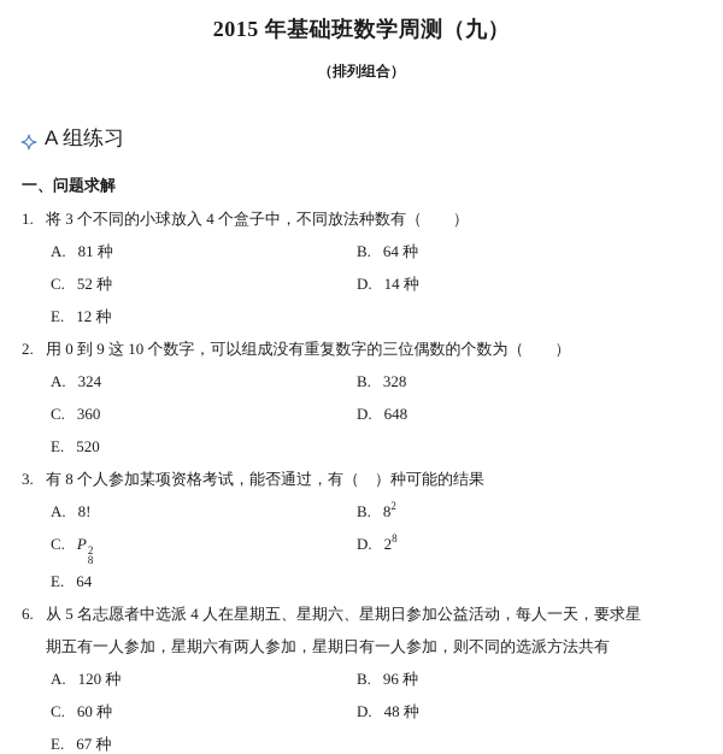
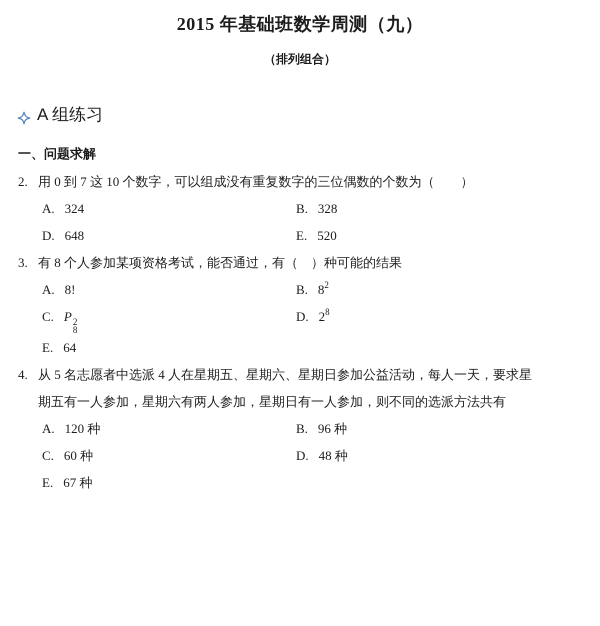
  2015 年基础班数学周测（九）
  （排列组合）
  A 组练习
  一、问题求解
- 1.
- 将 3 个不同的小球放入 4 个盒子中，不同放法种数有（ ）
- A. 81 种
- B. 64 种
- C. 52 种
- D. 14 种
- E. 12 种
  2.
- 用 0 到 9 这 10 个数字，可以组成没有重复数字的三位偶数的个数为（ ）
+ 用 0 到 7 这 10 个数字，可以组成没有重复数字的三位偶数的个数为（ ）
  A. 324
  B. 328
- C. 360
  D. 648
  E. 520
  3.
  有 8 个人参加某项资格考试，能否通过，有（ ）种可能的结果
  A. 8!
  B. 82
  C. P
  2
  8
  D. 28
  E. 64
- 6.
+ 4.
  从 5 名志愿者中选派 4 人在星期五、星期六、星期日参加公益活动，每人一天，要求星
  期五有一人参加，星期六有两人参加，星期日有一人参加，则不同的选派方法共有
  A. 120 种
  B. 96 种
  C. 60 种
  D. 48 种
  E. 67 种
